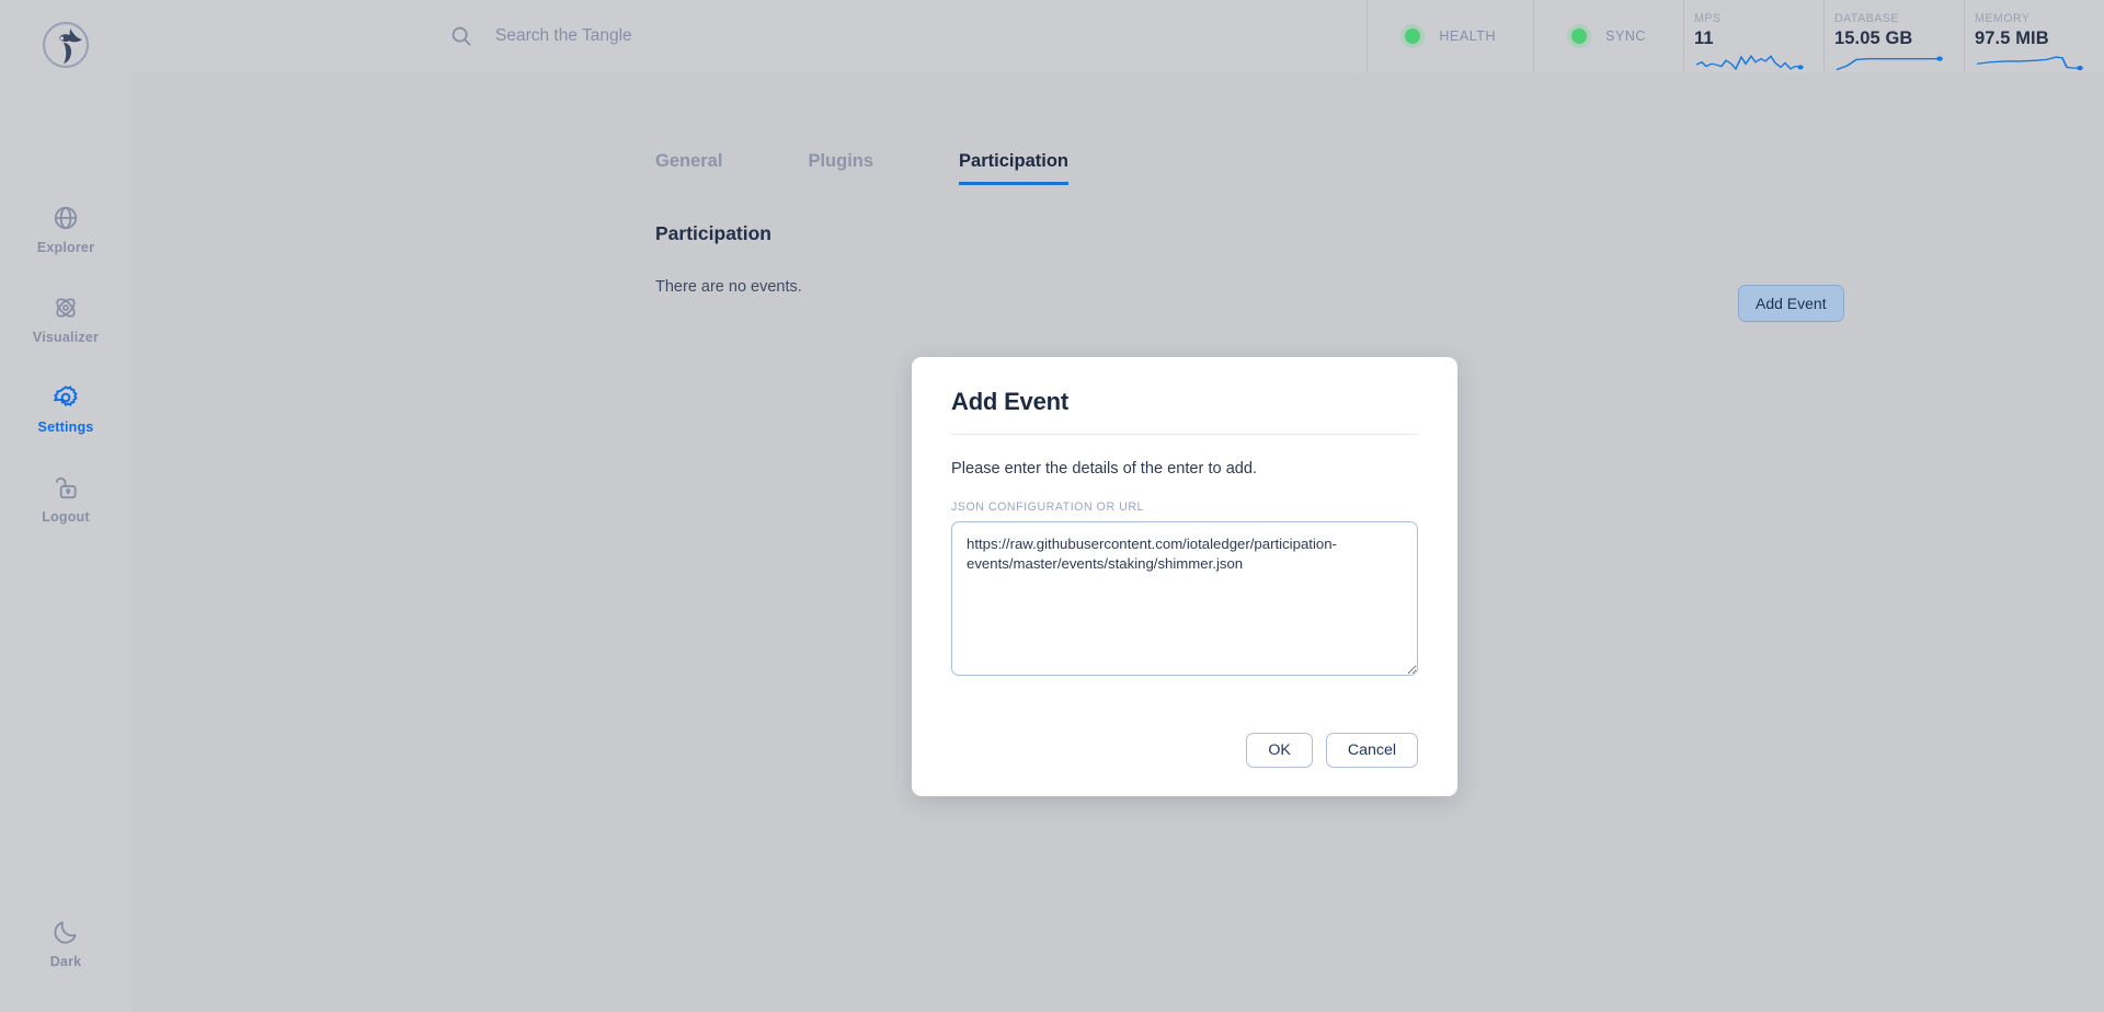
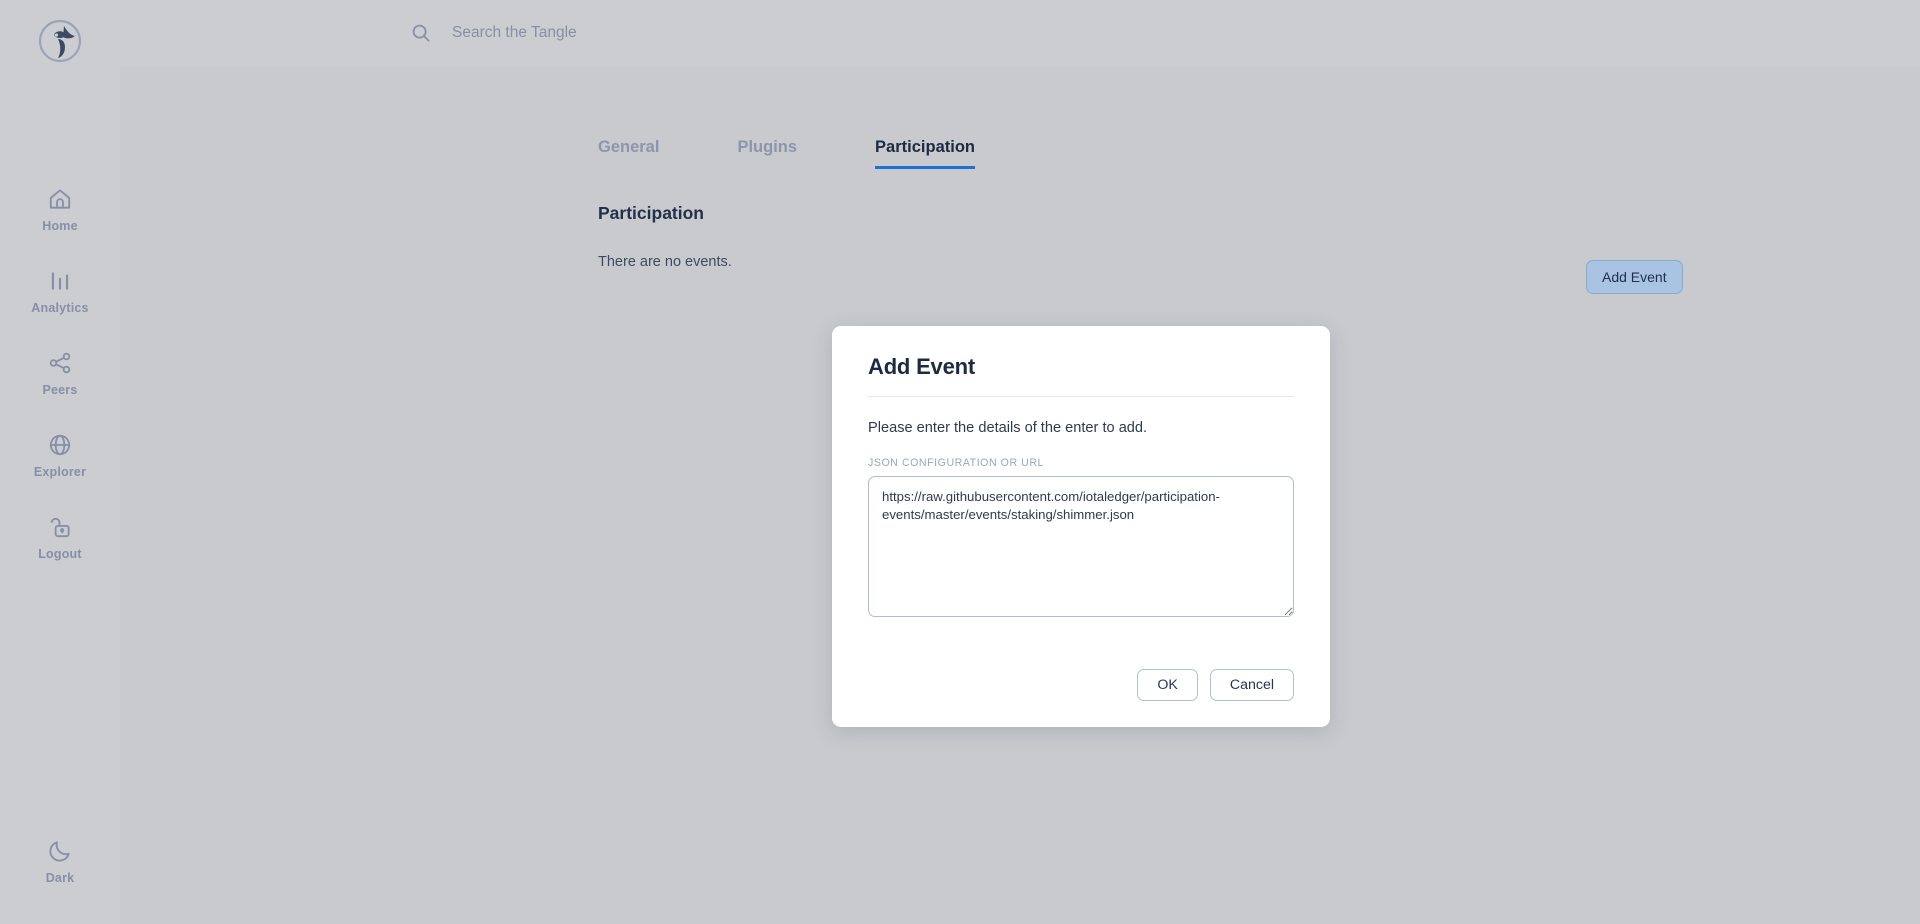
+ Home
+ Analytics
+ Peers
  Explorer
- Visualizer
- Settings
  Logout
  Dark
  Search the Tangle
- HEALTH
- SYNC
- MPS
- 11
- DATABASE
- 15.05 GB
- MEMORY
- 97.5 MIB
  General
  Plugins
  Participation
  Participation
  There are no events.
  Add Event
  Add Event
  Please enter the details of the enter to add.
  JSON CONFIGURATION OR URL
  OK
  Cancel
